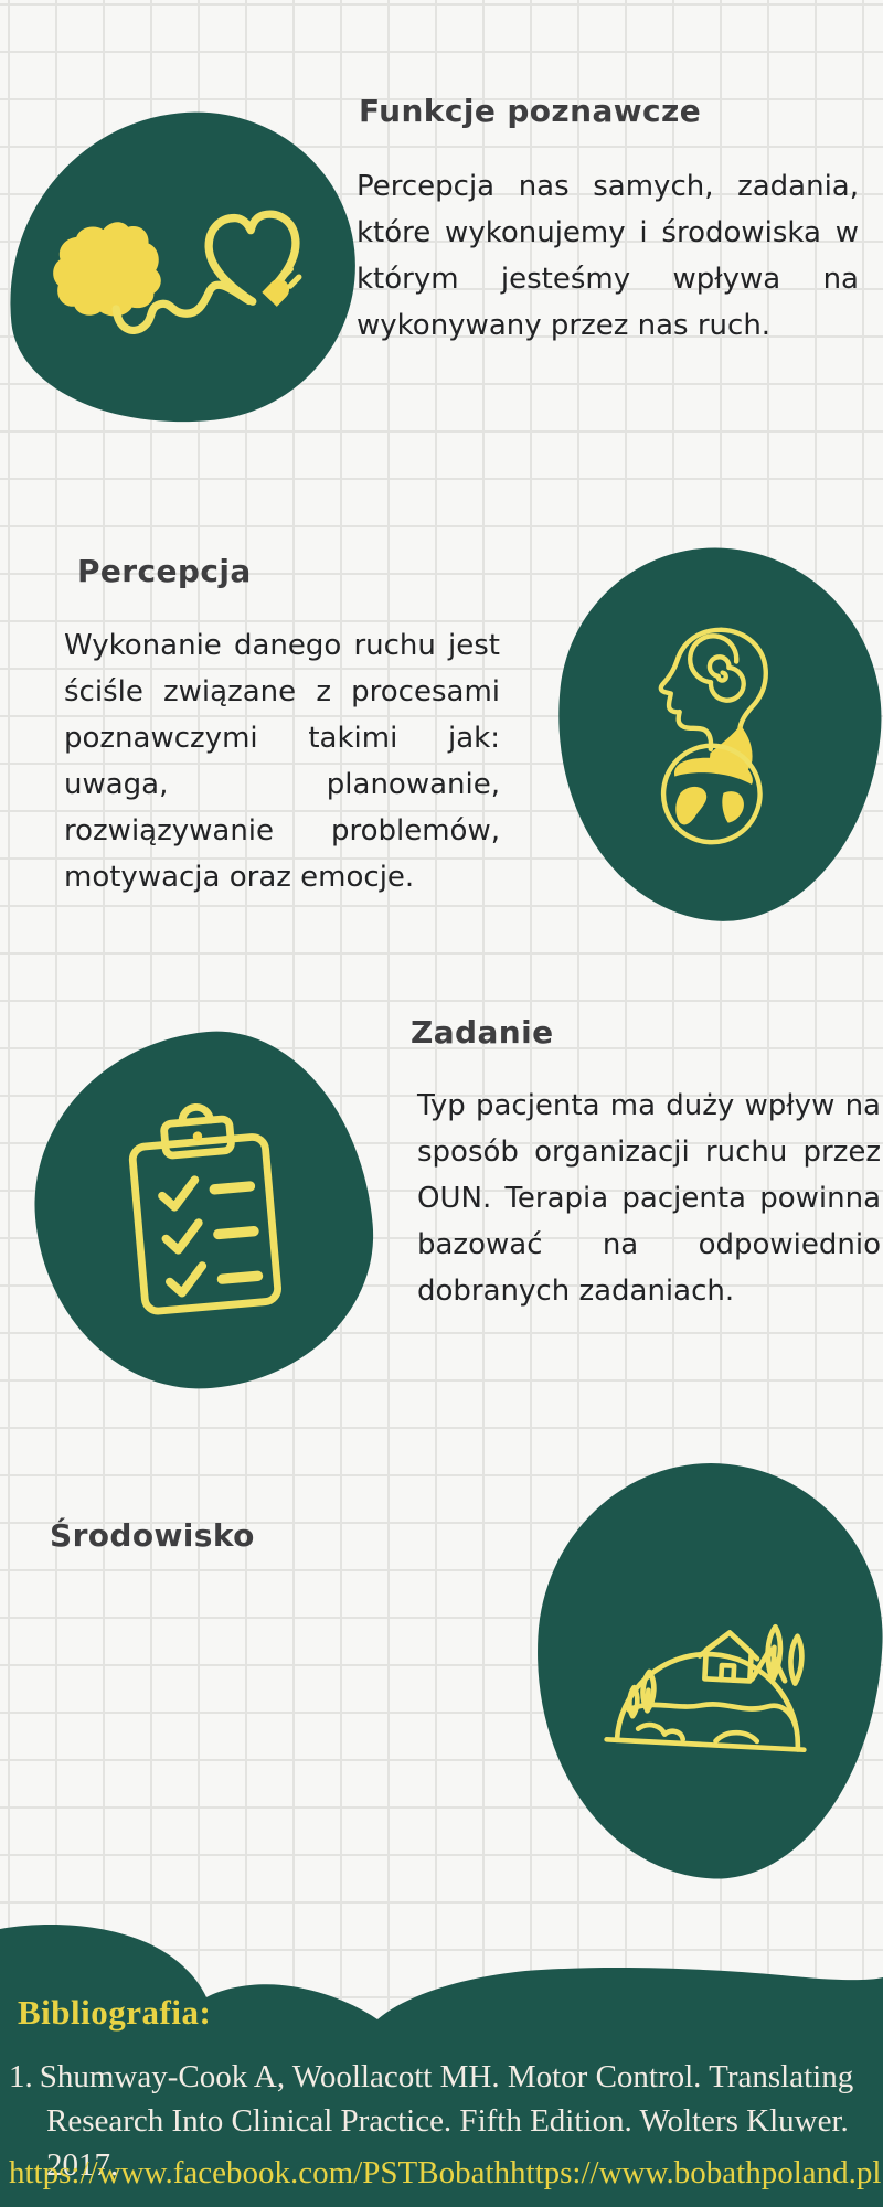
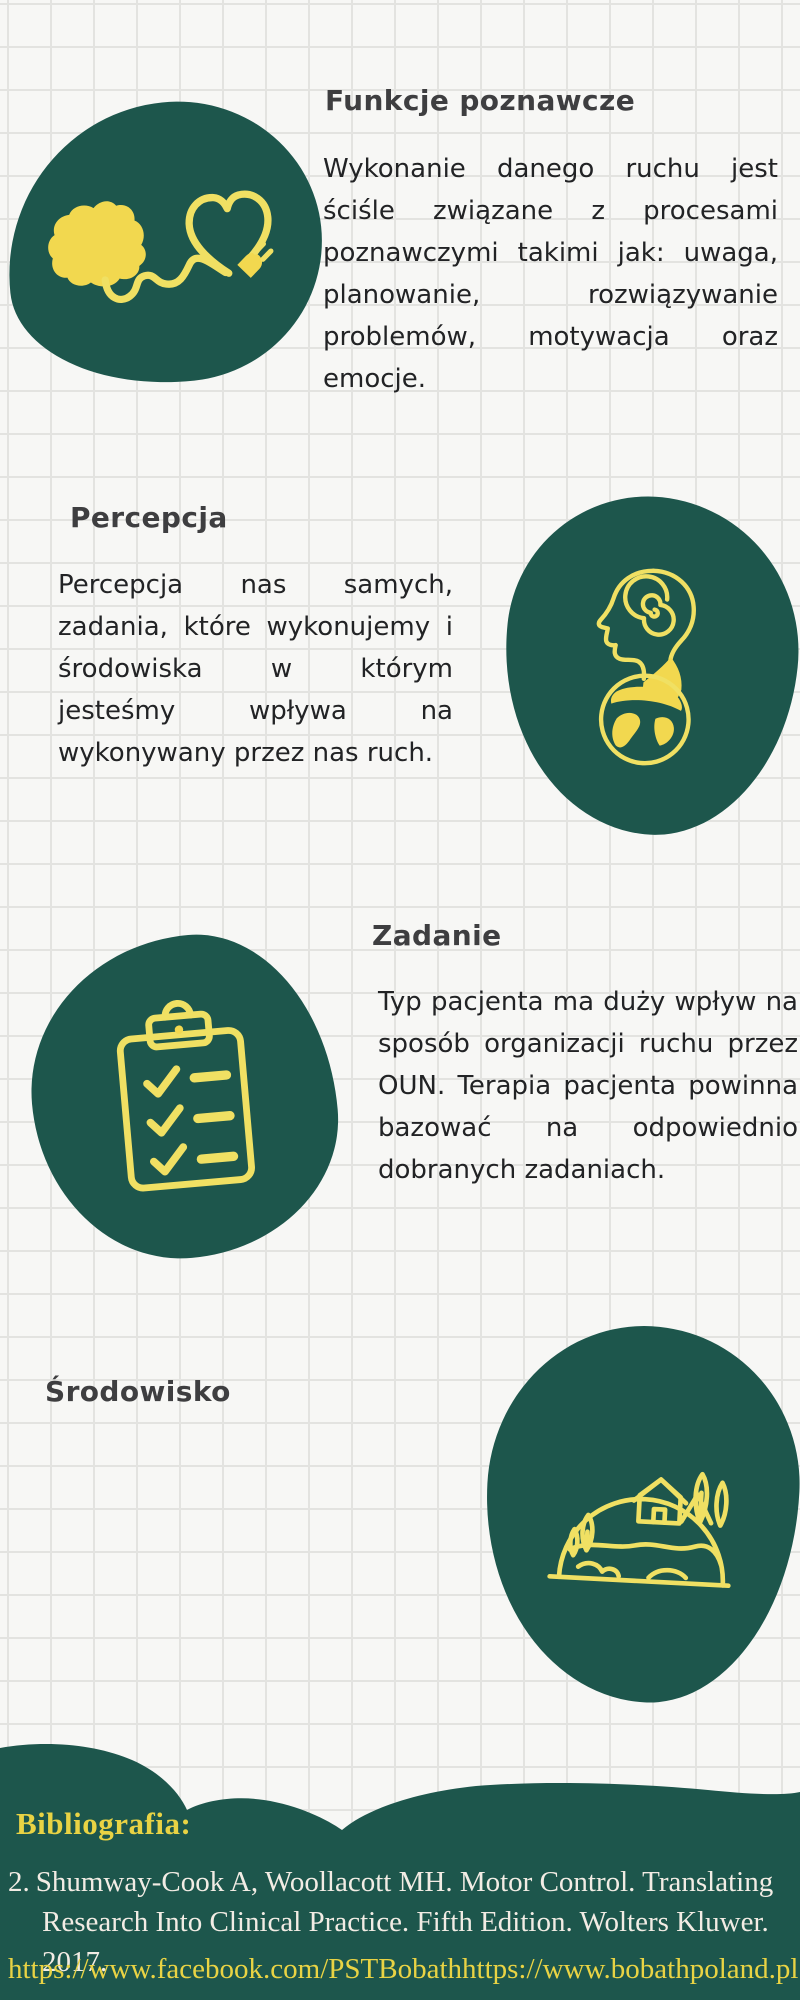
  Funkcje poznawcze
- Percepcja nas samych, zadania, które wykonujemy i środowiska w którym jesteśmy wpływa na wykonywany przez nas ruch.
+ Wykonanie danego ruchu jest ściśle związane z procesami poznawczymi takimi jak: uwaga, planowanie, rozwiązywanie problemów, motywacja oraz emocje.
  Percepcja
- Wykonanie danego ruchu jest ściśle związane z procesami poznawczymi takimi jak: uwaga, planowanie, rozwiązywanie problemów, motywacja oraz emocje.
+ Percepcja nas samych, zadania, które wykonujemy i środowiska w którym jesteśmy wpływa na wykonywany przez nas ruch.
  Zadanie
  Typ pacjenta ma duży wpływ na sposób organizacji ruchu przez OUN. Terapia pacjenta powinna bazować na odpowiednio dobranych zadaniach.
  Środowisko
  Bibliografia:
- 1. Shumway-Cook A, Woollacott MH. Motor Control. Translating Research Into Clinical Practice. Fifth Edition. Wolters Kluwer. 2017.
+ 2. Shumway-Cook A, Woollacott MH. Motor Control. Translating Research Into Clinical Practice. Fifth Edition. Wolters Kluwer. 2017.
  https://www.facebook.com/PSTBobath
  https://www.bobathpoland.pl
